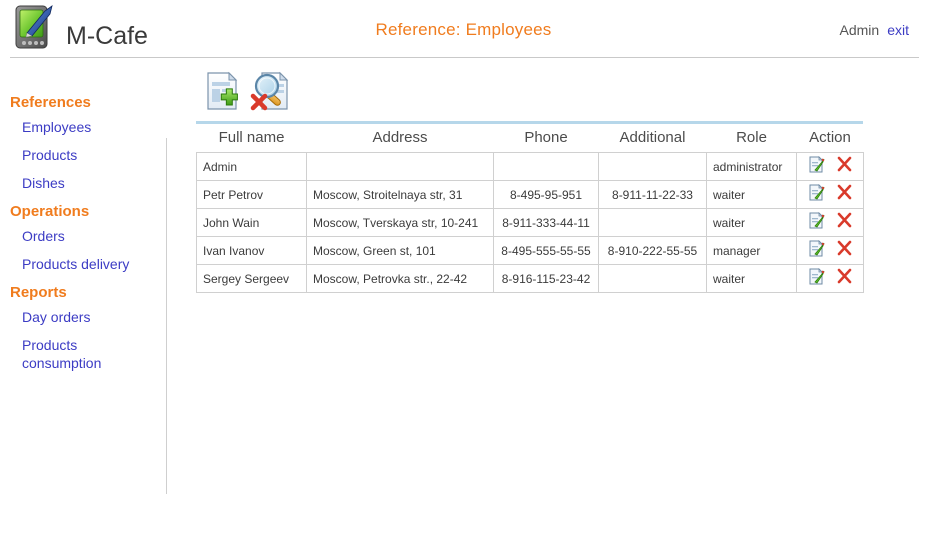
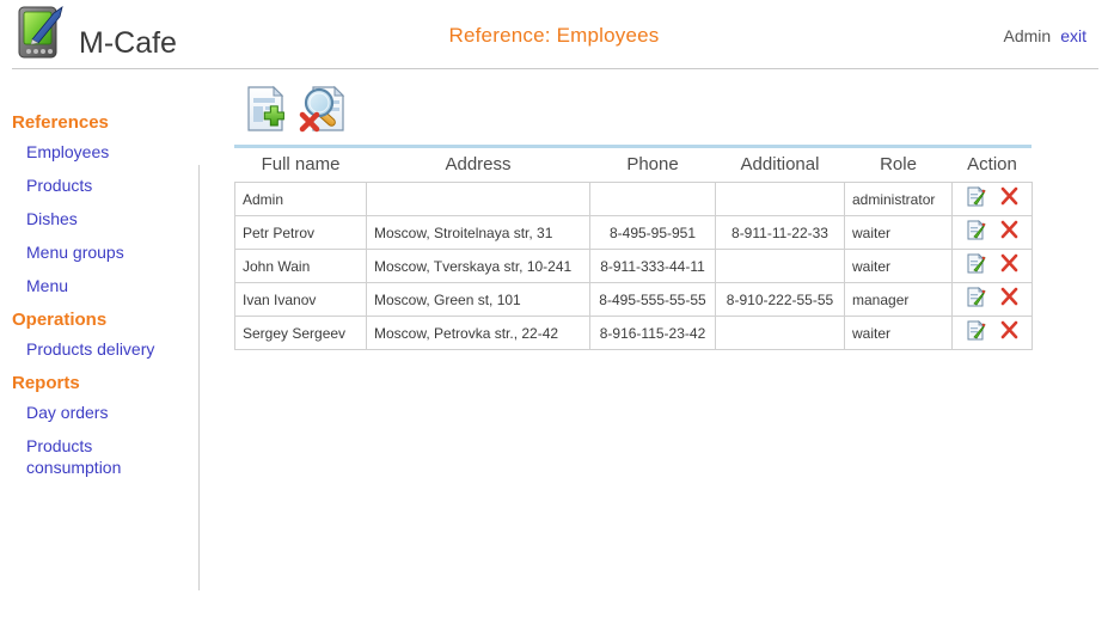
  M-Cafe
  Reference: Employees
  Admin exit
  References
  Employees
  Products
  Dishes
+ Menu groups
+ Menu
  Operations
- Orders
  Products delivery
  Reports
  Day orders
  Products consumption
  Full name	Address	Phone	Additional	Role	Action
  Admin				administrator
  Petr Petrov	Moscow, Stroitelnaya str, 31	8-495-95-951	8-911-11-22-33	waiter
  John Wain	Moscow, Tverskaya str, 10-241	8-911-333-44-11		waiter
  Ivan Ivanov	Moscow, Green st, 101	8-495-555-55-55	8-910-222-55-55	manager
  Sergey Sergeev	Moscow, Petrovka str., 22-42	8-916-115-23-42		waiter
